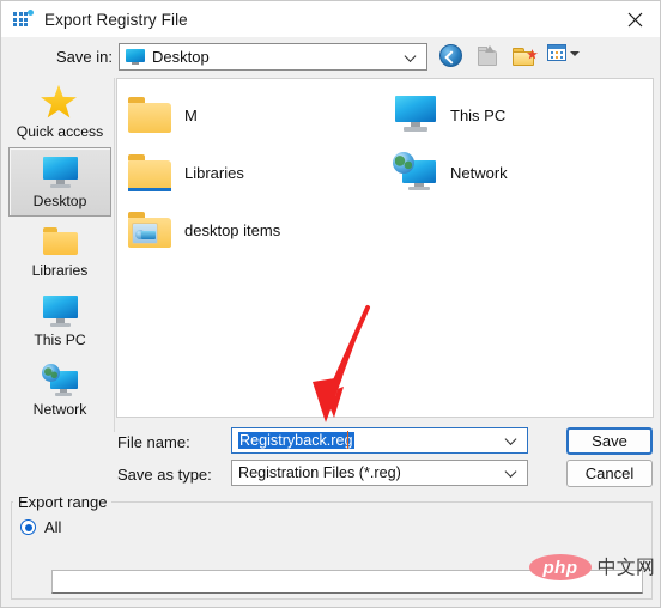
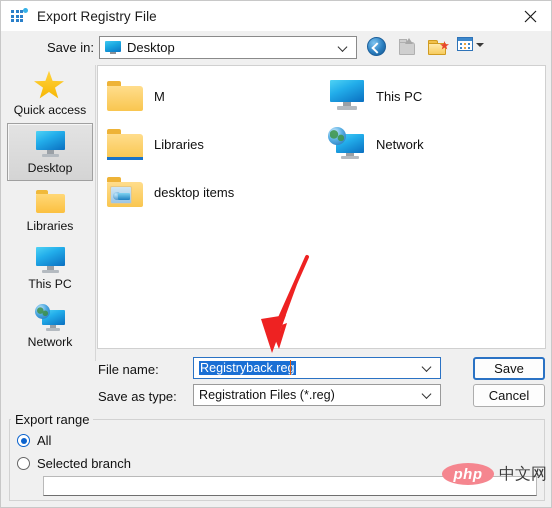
  Export Registry File
  Save in:
  Desktop
  Quick access
  Desktop
  Libraries
  This PC
  Network
  M
  Libraries
  desktop items
  This PC
  Network
  File name:
  Registryback.re
  Save as type:
  Registration Files (*.reg)
  Save
  Cancel
  Export range
  All
+ Selected branch
  php
  中文网
